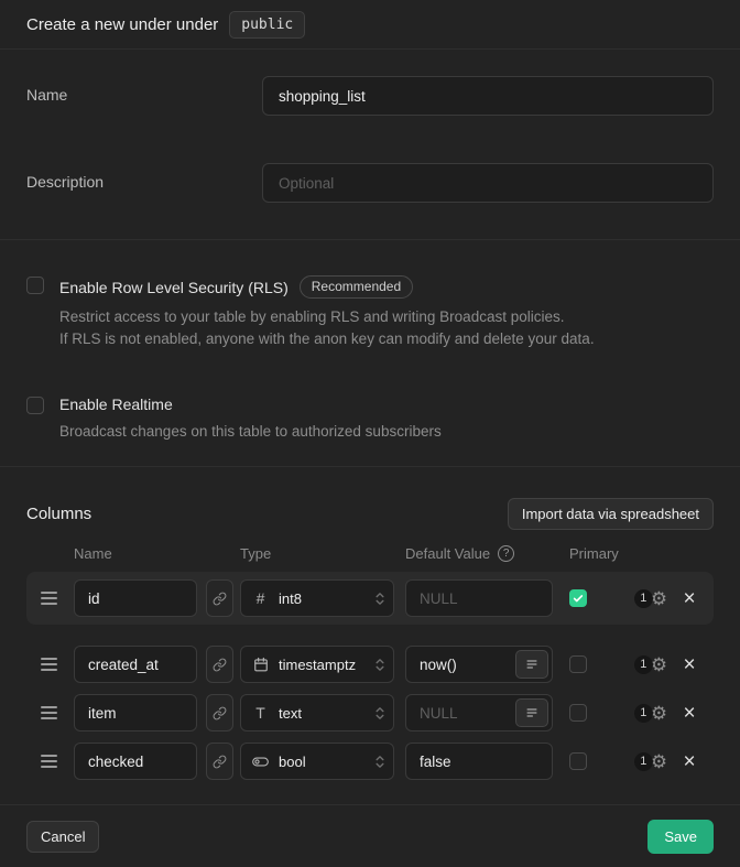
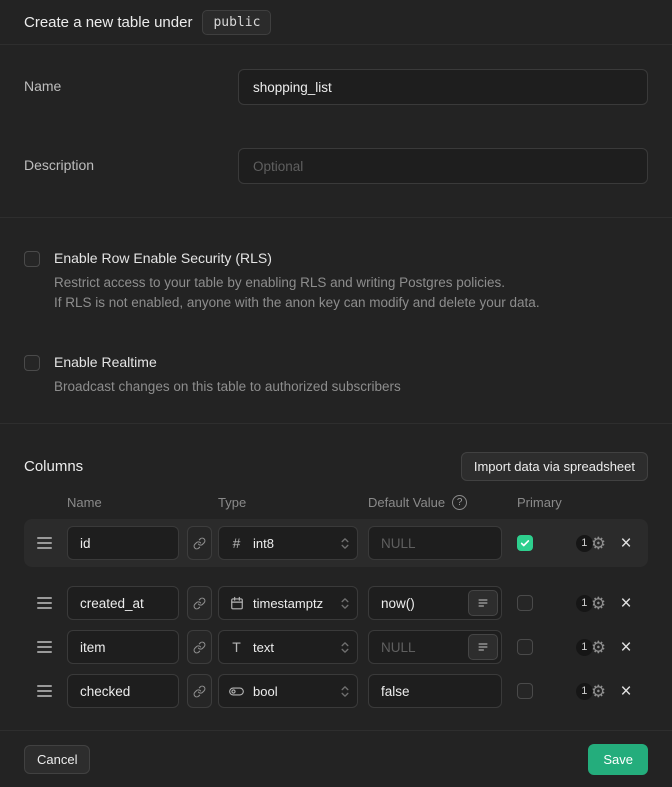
- Create a new under under
+ Create a new table under
  public
  Name
  shopping_list
  Description
  Optional
- Enable Row Level Security (RLS)
+ Enable Row Enable Security (RLS)
- Recommended
- Restrict access to your table by enabling RLS and writing Broadcast policies.
+ Restrict access to your table by enabling RLS and writing Postgres policies.
  If RLS is not enabled, anyone with the anon key can modify and delete your data.
  Enable Realtime
  Broadcast changes on this table to authorized subscribers
  Columns
  Import data via spreadsheet
  Name
  Type
  Default Value
  ?
  Primary
  id
  #
  int8
  NULL
  1
  ⚙
  ×
  created_at
  timestamptz
  now()
  1
  ⚙
  ×
  item
  T
  text
  NULL
  1
  ⚙
  ×
  checked
  bool
  false
  1
  ⚙
  ×
  Cancel
  Save
